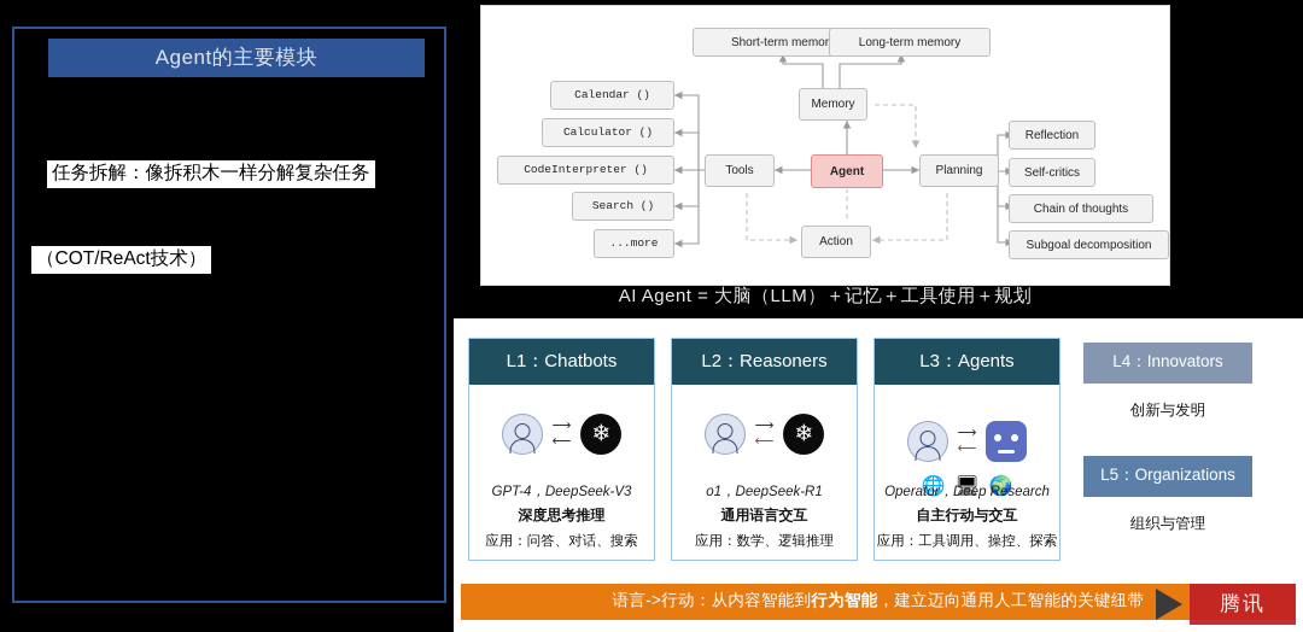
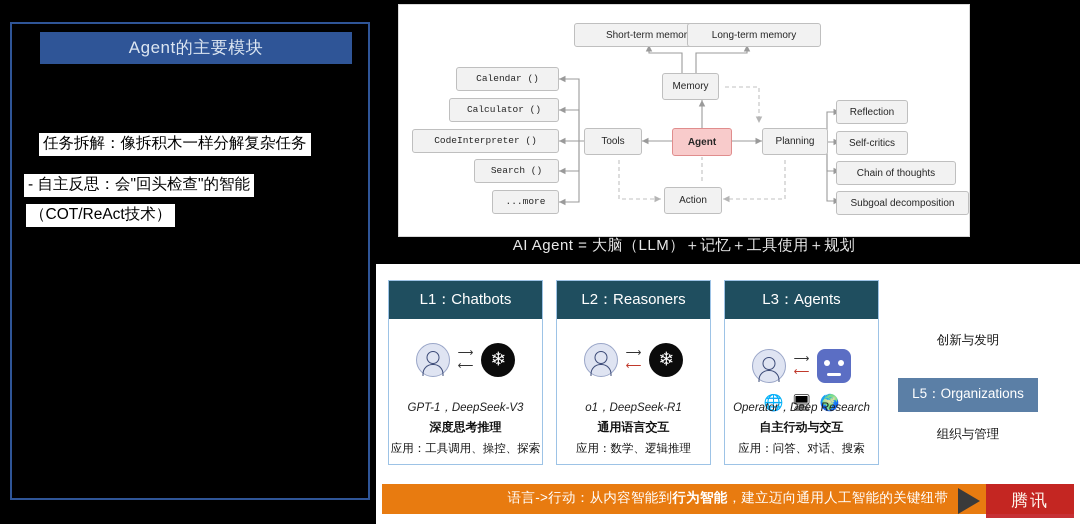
  Agent的主要模块
  任务拆解：像拆积木一样分解复杂任务
+ - 自主反思：会"回头检查"的智能
  （COT/ReAct技术）
  Short-term memor
  Long-term memory
  Memory
  Calendar ()
  Calculator ()
  CodeInterpreter ()
  Search ()
  ...more
  Tools
  Agent
  Planning
  Action
  Reflection
  Self-critics
  Chain of thoughts
  Subgoal decomposition
  AI Agent = 大脑（LLM）＋记忆＋工具使用＋规划
  L1：Chatbots
  ⟶
  ⟵
- GPT-4，DeepSeek-V3
+ GPT-1，DeepSeek-V3
  深度思考推理
- 应用：问答、对话、搜索
+ 应用：工具调用、操控、探索
  L2：Reasoners
  ⟶
  ⟵
  o1，DeepSeek-R1
  通用语言交互
  应用：数学、逻辑推理
  L3：Agents
  ⟶
  ⟵
  🌐
  🖥
  🌍
  Operator，Deep Research
  自主行动与交互
- 应用：工具调用、操控、探索
+ 应用：问答、对话、搜索
- L4：Innovators
  创新与发明
  L5：Organizations
  组织与管理
  语言->行动：从内容智能到
  行为智能
  ，建立迈向通用人工智能的关键纽带
  腾讯
